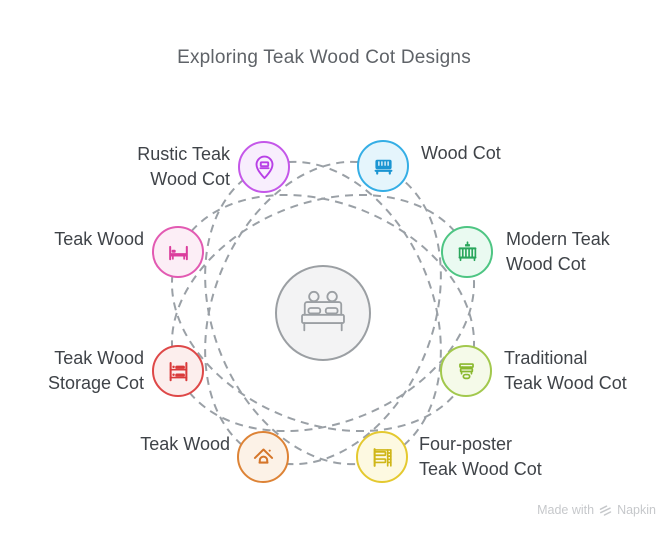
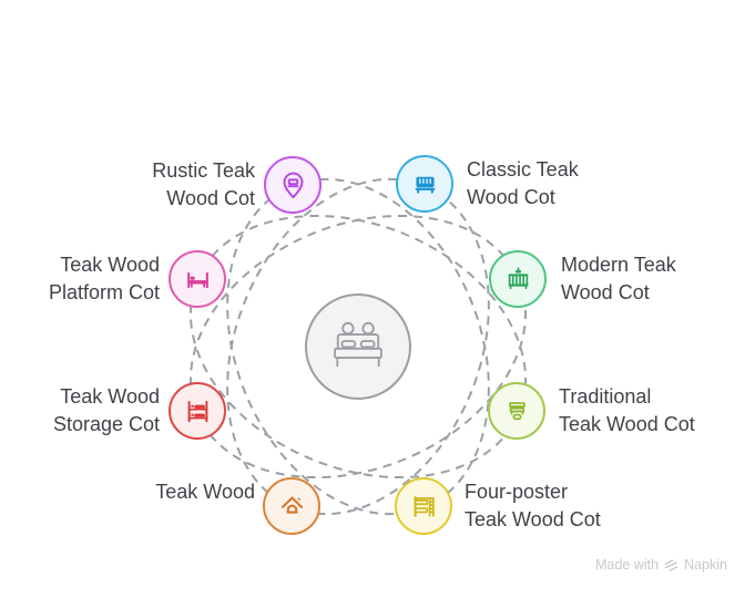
- Exploring Teak Wood Cot Designs
  Rustic Teak
  Wood Cot
+ Classic Teak
  Wood Cot
  Teak Wood
+ Platform Cot
  Modern Teak
  Wood Cot
  Teak Wood
  Storage Cot
  Traditional
  Teak Wood Cot
  Teak Wood
  Four-poster
  Teak Wood Cot
  Made with
  Napkin
